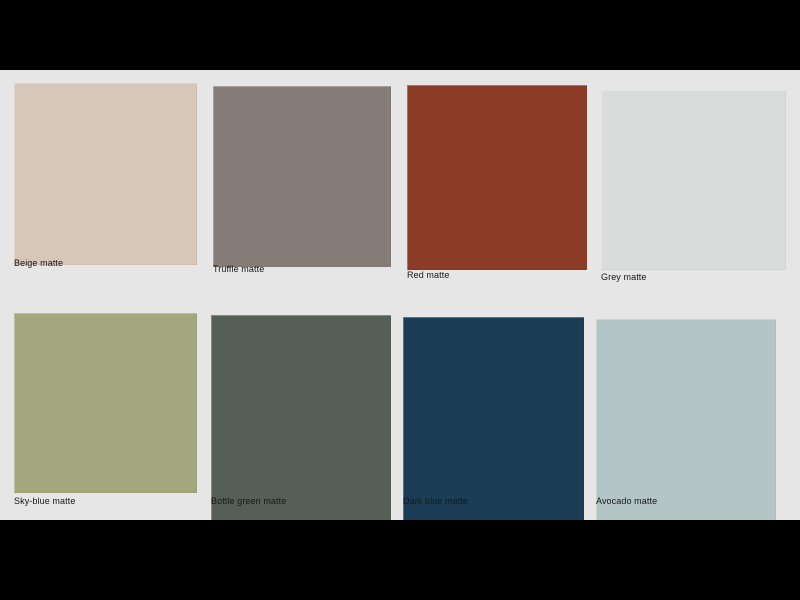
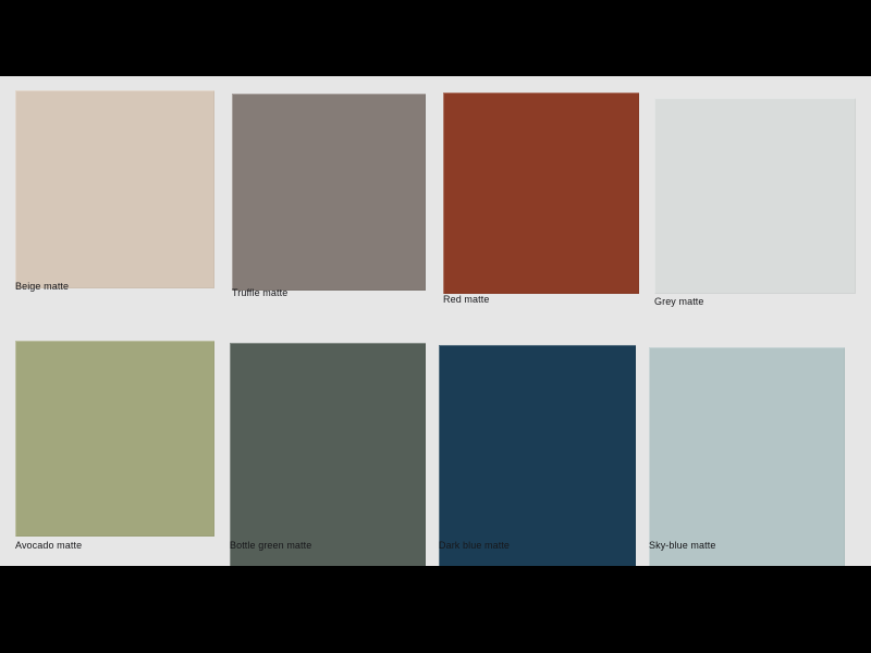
  Beige matte
  Truffle matte
  Red matte
  Grey matte
- Sky-blue matte
+ Avocado matte
  Bottle green matte
  Dark blue matte
- Avocado matte
+ Sky-blue matte
